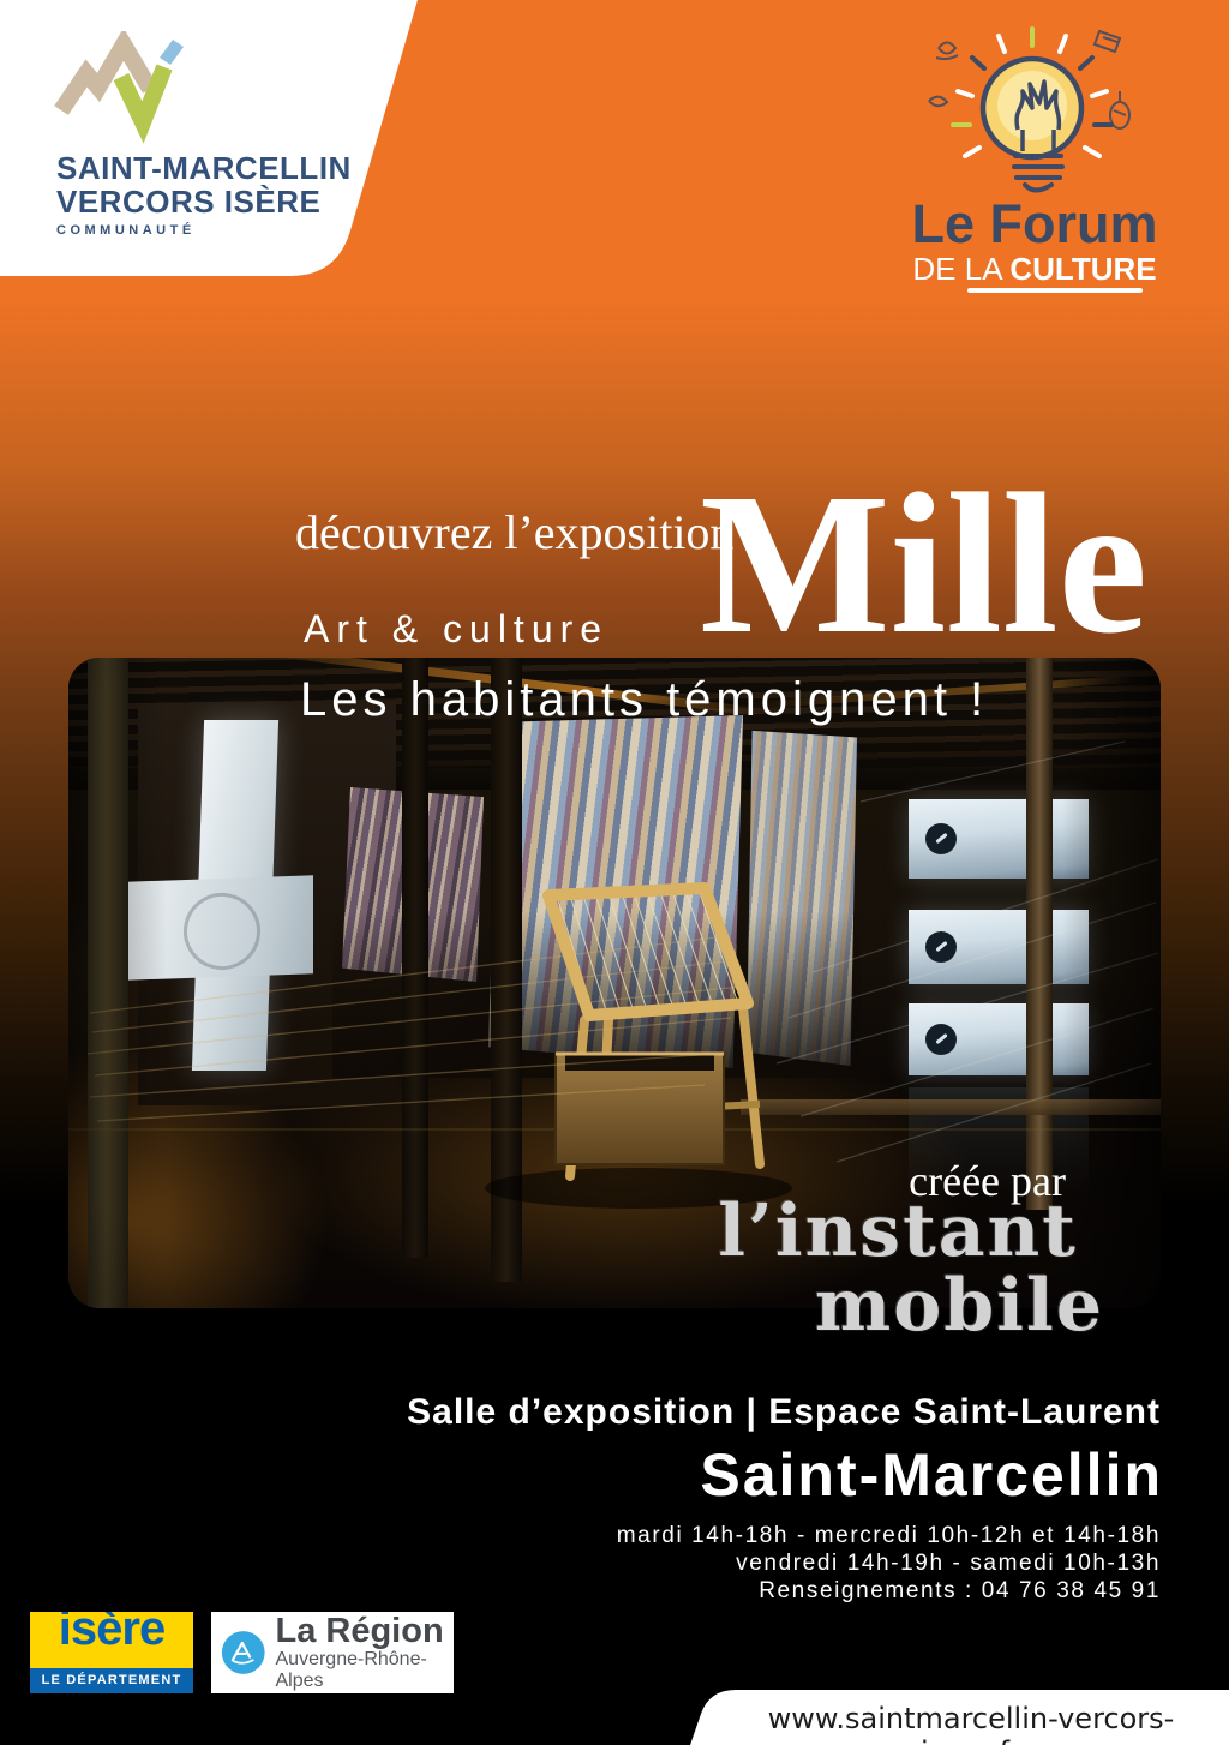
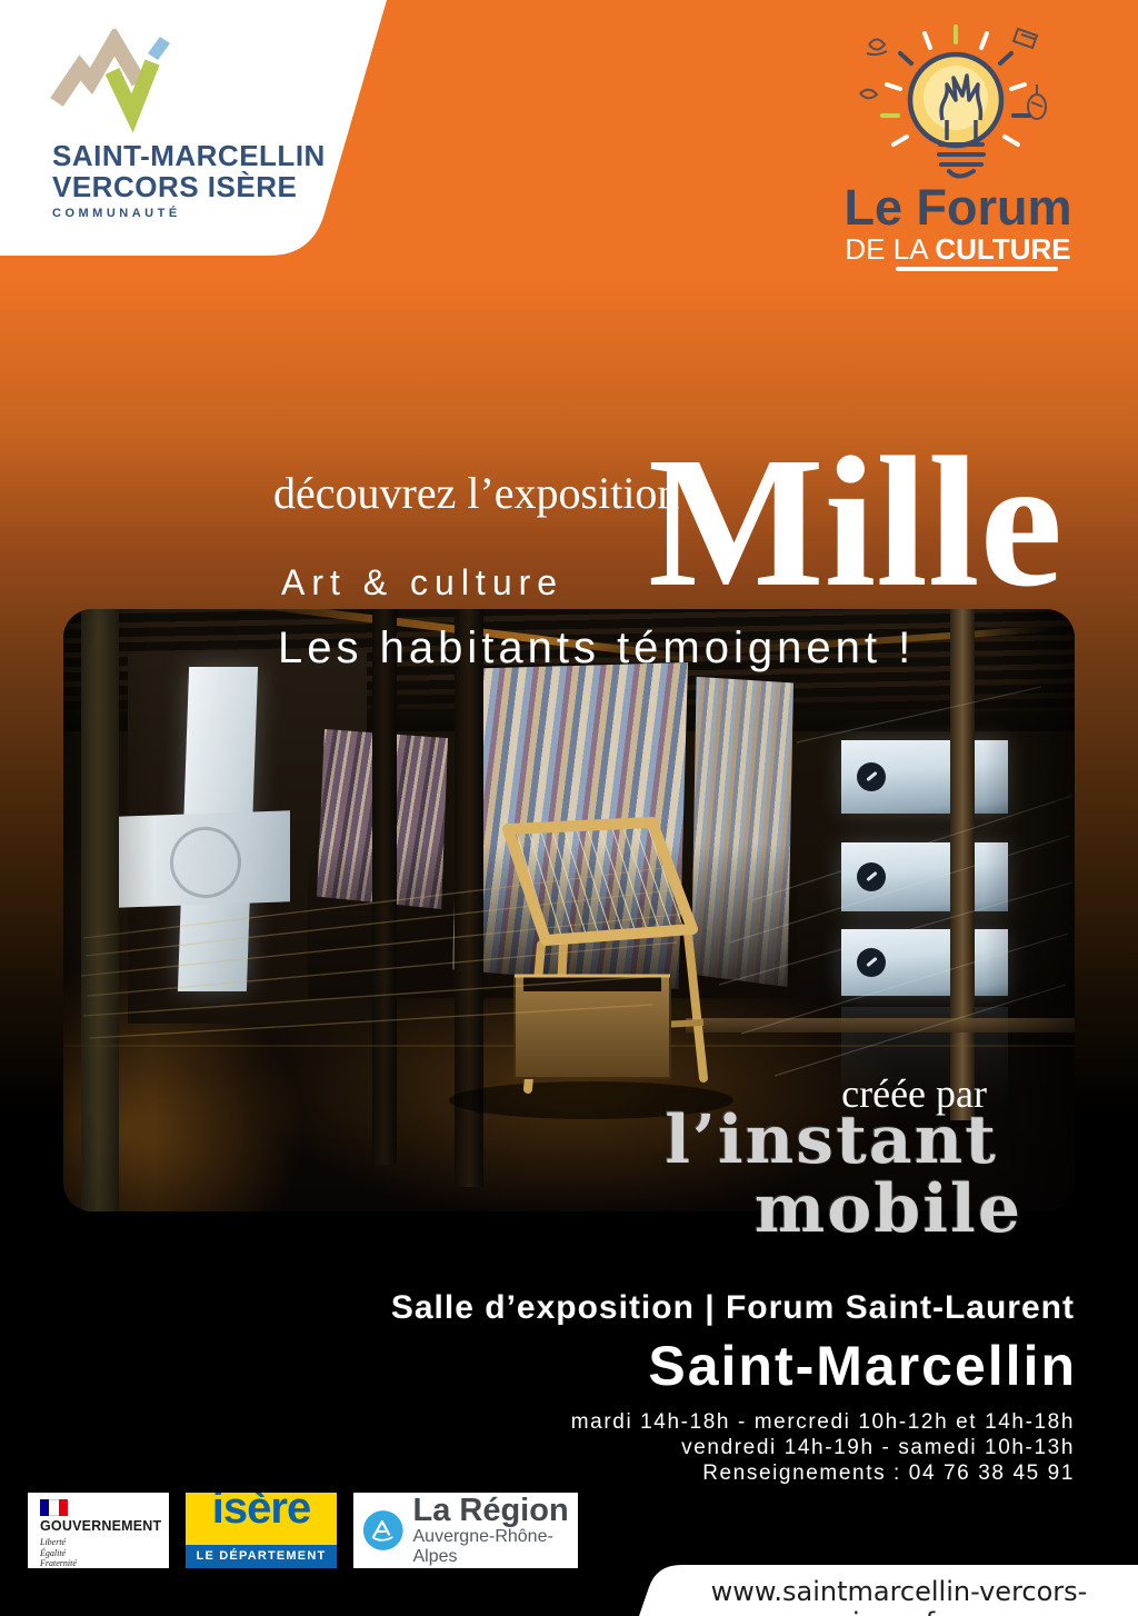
  SAINT-MARCELLIN
  VERCORS ISÈRE
  COMMUNAUTÉ
  Le Forum
  DE LA CULTURE
  découvrez l’exposition
  Mille
  Art & culture
  Les habitants témoignent !
  créée par
  l’instant
  mobile
- Salle d’exposition | Espace Saint-Laurent
+ Salle d’exposition | Forum Saint-Laurent
  Saint-Marcellin
  mardi 14h-18h - mercredi 10h-12h et 14h-18h
  vendredi 14h-19h - samedi 10h-13h
  Renseignements : 04 76 38 45 91
+ GOUVERNEMENT
+ Liberté
+ Égalité
+ Fraternité
  isère
  LE DÉPARTEMENT
  La Région
  Auvergne-Rhône-Alpes
  www.saintmarcellin-vercors-
